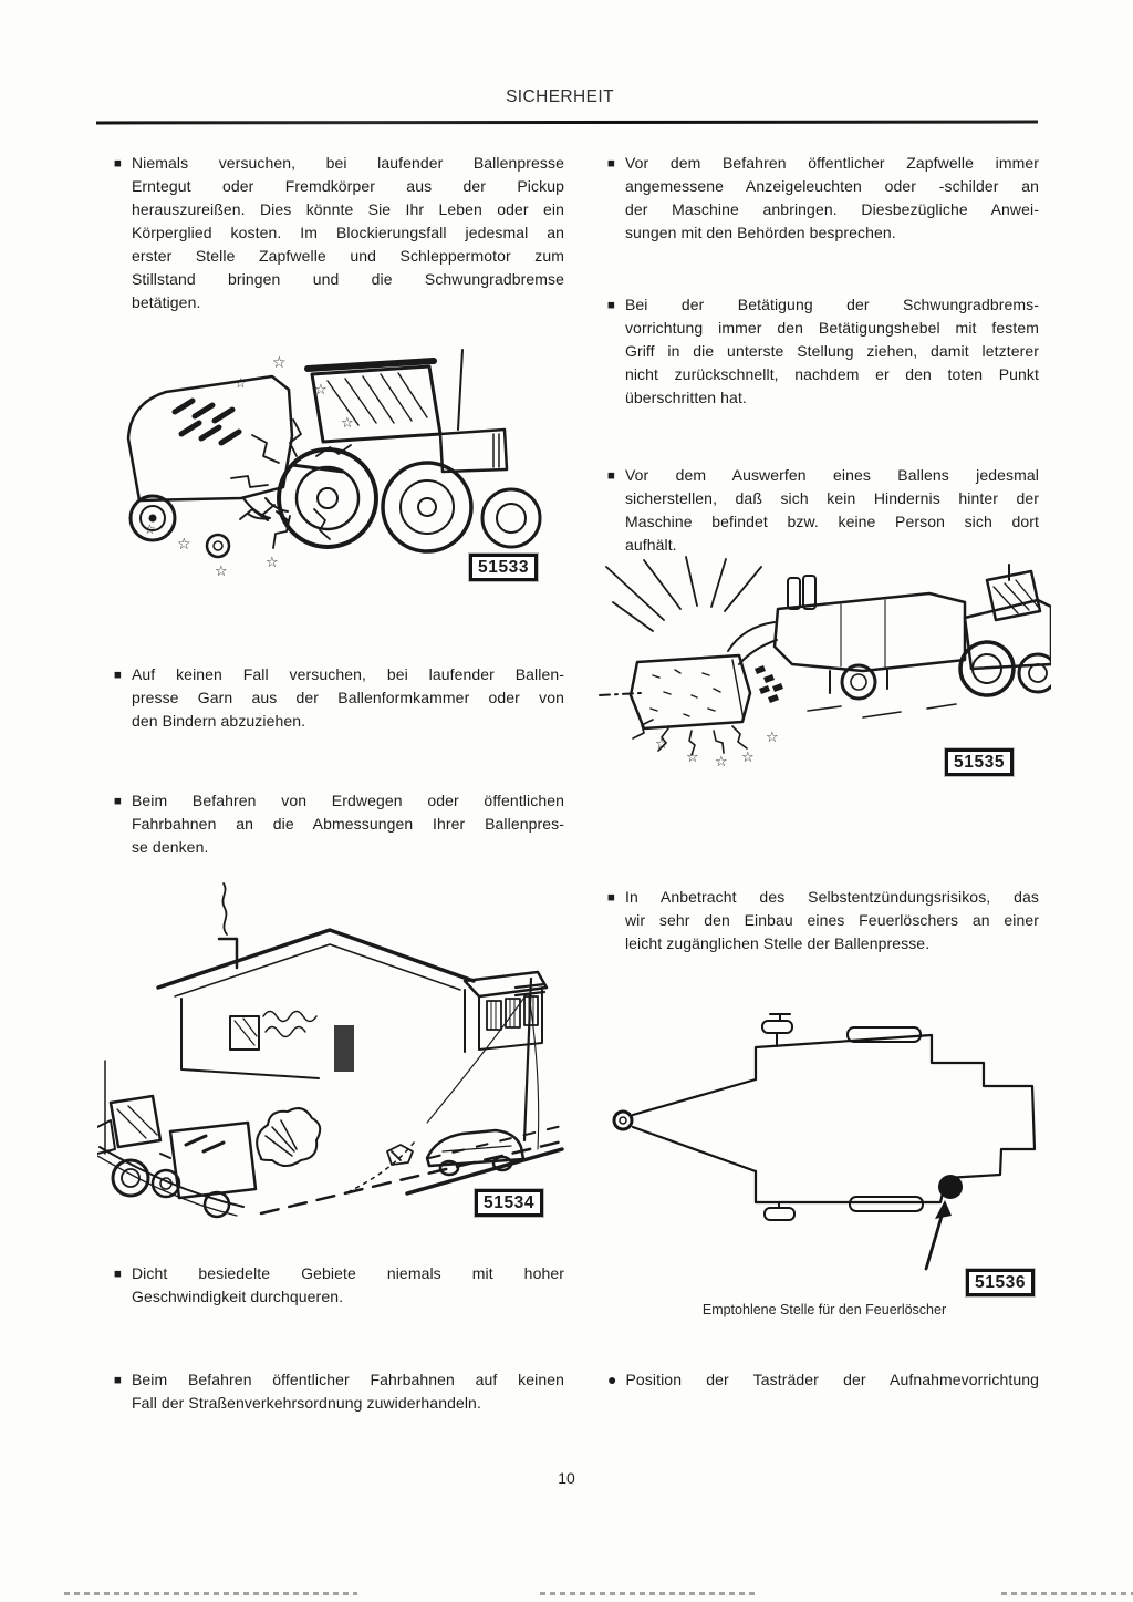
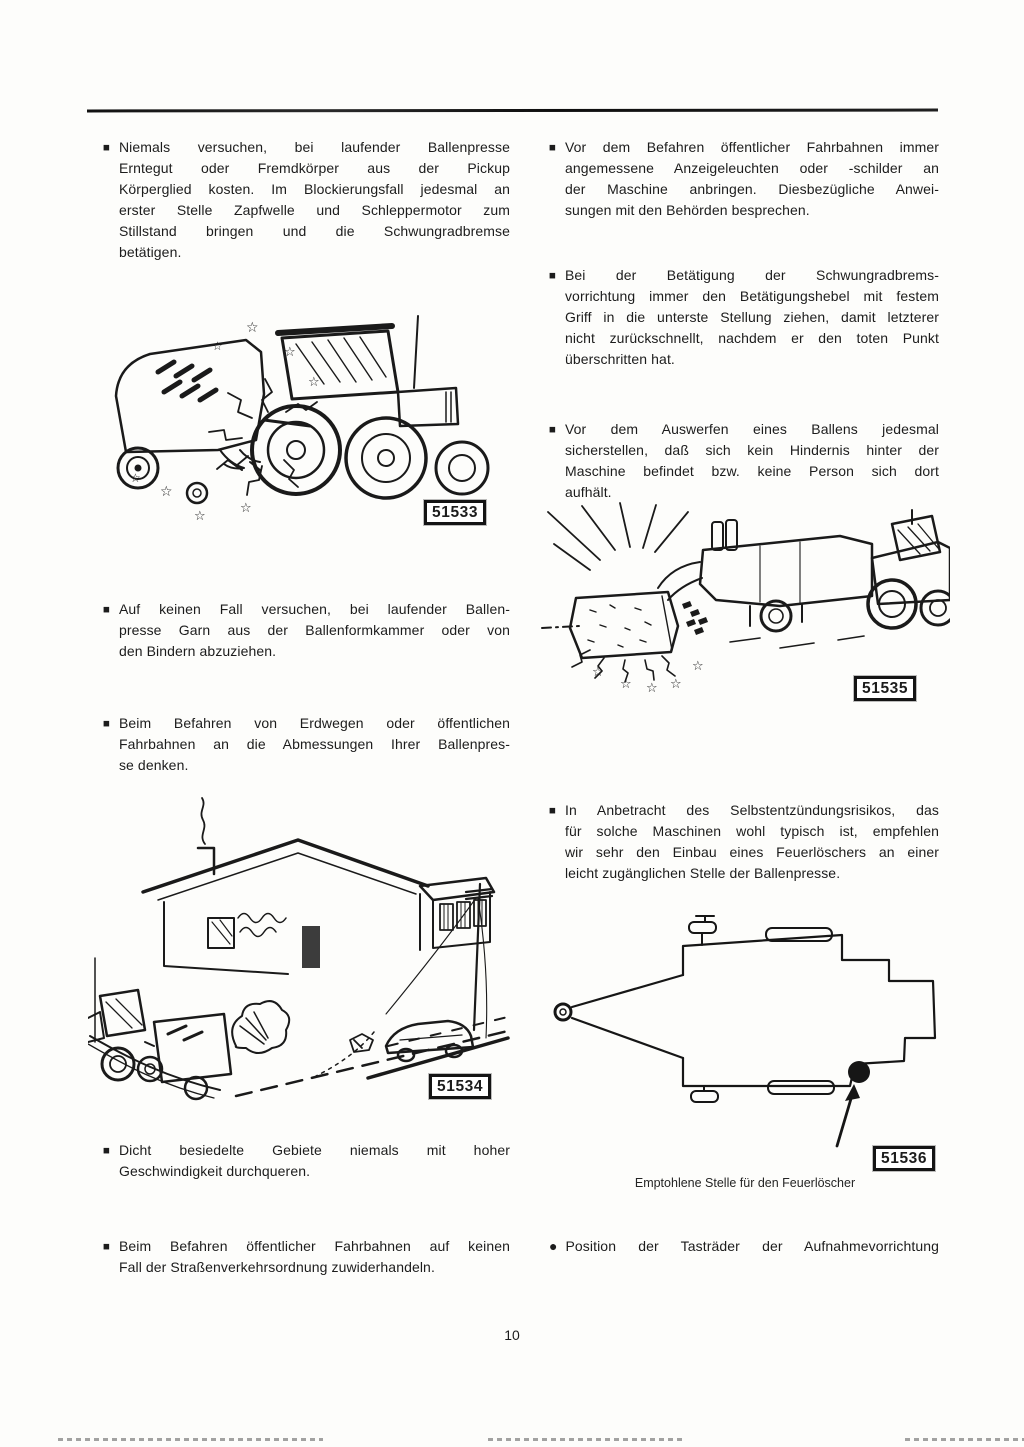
- SICHERHEIT
  ■
  Niemals versuchen, bei laufender Ballenpresse
  Erntegut oder Fremdkörper aus der Pickup
- herauszureißen. Dies könnte Sie Ihr Leben oder ein
  Körperglied kosten. Im Blockierungsfall jedesmal an
  erster Stelle Zapfwelle und Schleppermotor zum
  Stillstand bringen und die Schwungradbremse
  betätigen.
  ☆
  ☆
  ☆
  ☆
  ☆
  ☆
  ☆
  ☆
  51533
  ■
  Auf keinen Fall versuchen, bei laufender Ballen-
  presse Garn aus der Ballenformkammer oder von
  den Bindern abzuziehen.
  ■
  Beim Befahren von Erdwegen oder öffentlichen
  Fahrbahnen an die Abmessungen Ihrer Ballenpres-
  se denken.
  51534
  ■
  Dicht besiedelte Gebiete niemals mit hoher
  Geschwindigkeit durchqueren.
  ■
  Beim Befahren öffentlicher Fahrbahnen auf keinen
  Fall der Straßenverkehrsordnung zuwiderhandeln.
  ■
- Vor dem Befahren öffentlicher Zapfwelle immer
+ Vor dem Befahren öffentlicher Fahrbahnen immer
  angemessene Anzeigeleuchten oder -schilder an
  der Maschine anbringen. Diesbezügliche Anwei-
  sungen mit den Behörden besprechen.
  ■
  Bei der Betätigung der Schwungradbrems-
  vorrichtung immer den Betätigungshebel mit festem
  Griff in die unterste Stellung ziehen, damit letzterer
  nicht zurückschnellt, nachdem er den toten Punkt
  überschritten hat.
  ■
  Vor dem Auswerfen eines Ballens jedesmal
  sicherstellen, daß sich kein Hindernis hinter der
  Maschine befindet bzw. keine Person sich dort
  aufhält.
  ☆
  ☆
  ☆
  ☆
  ☆
  51535
  ■
  In Anbetracht des Selbstentzündungsrisikos, das
+ für solche Maschinen wohl typisch ist, empfehlen
  wir sehr den Einbau eines Feuerlöschers an einer
  leicht zugänglichen Stelle der Ballenpresse.
  51536
  Emptohlene Stelle für den Feuerlöscher
  ●
  Position der Tasträder der Aufnahmevorrichtung
  10
